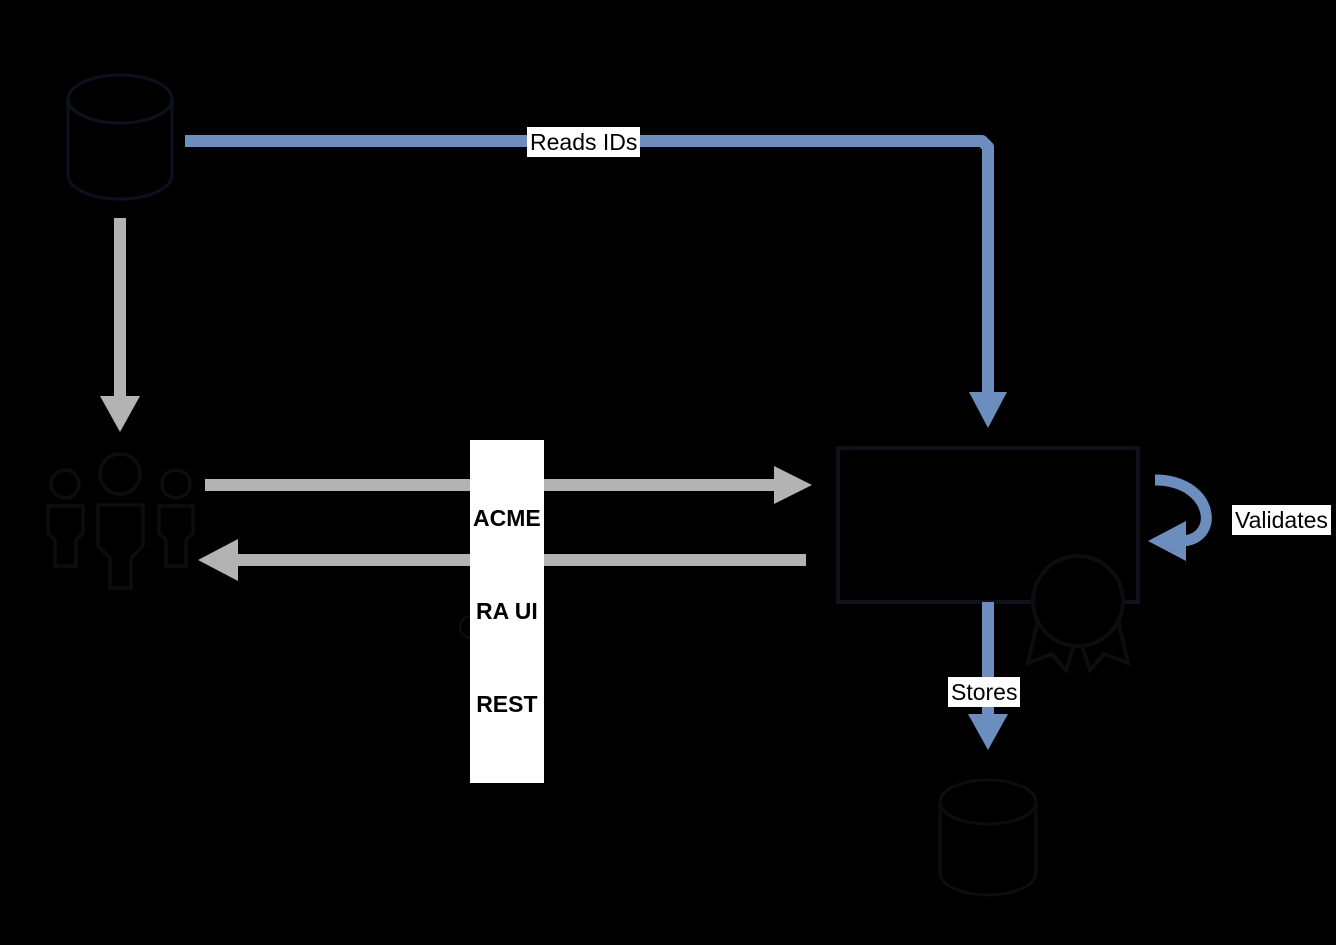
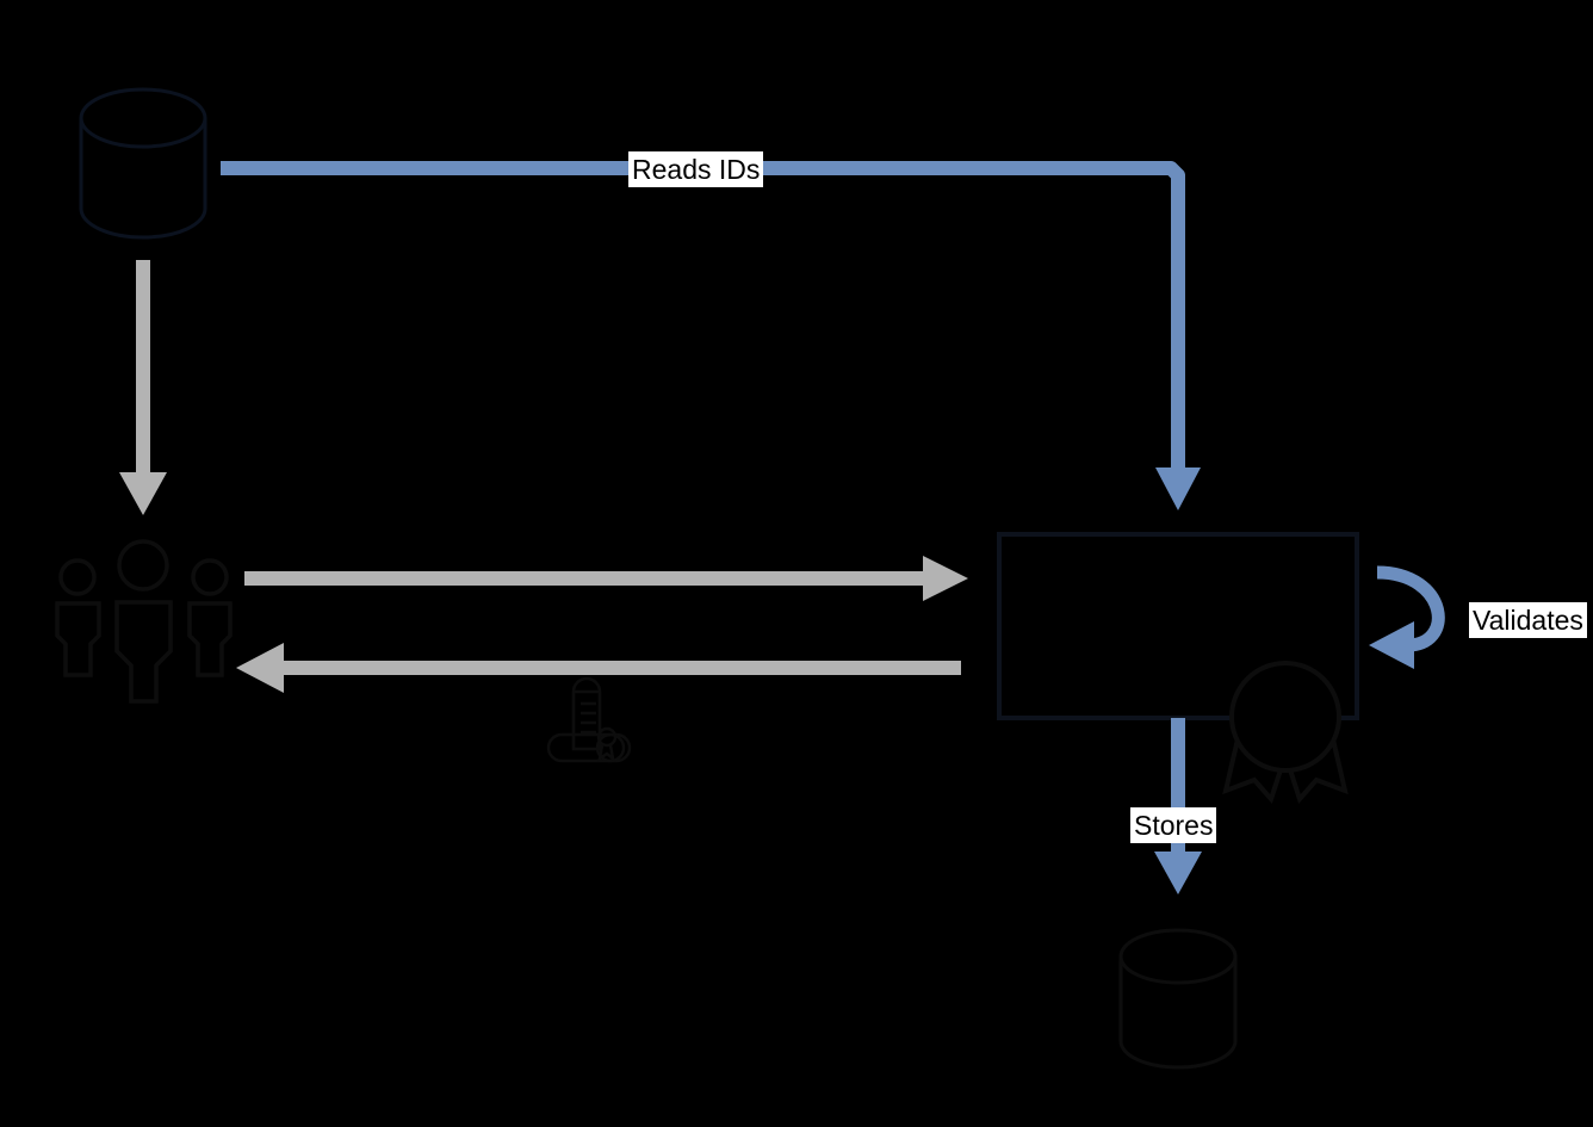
  Reads IDs
- ACME
- RA UI
- REST
  Validates
  Stores
